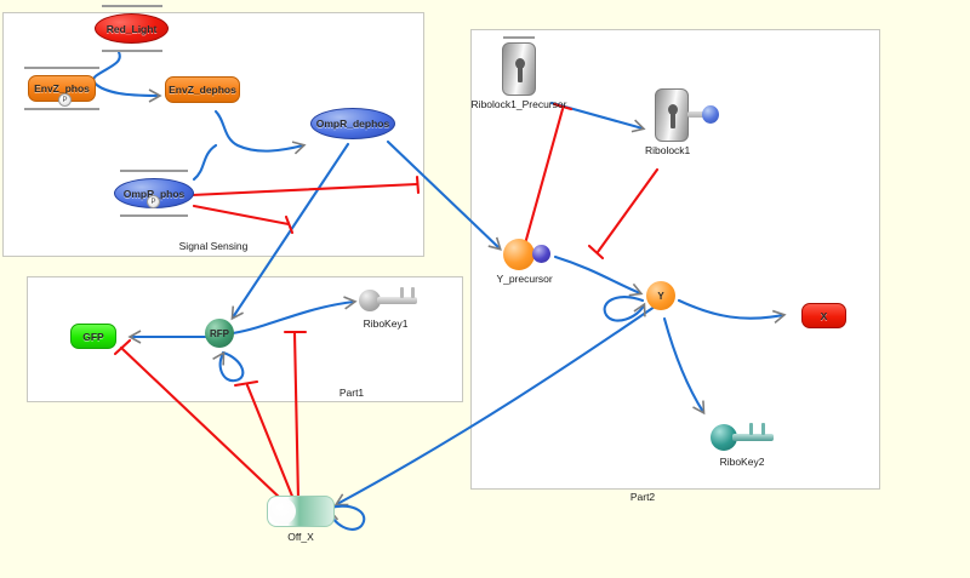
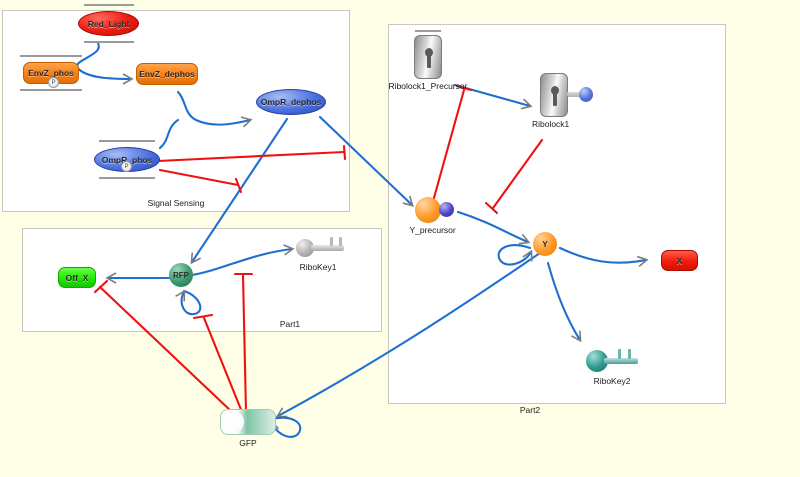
  Signal Sensing
  Part1
  Part2
  Red_Light
  EnvZ_phos
  EnvZ_dephos
  OmpR_dephos
  OmpR_phos
- GFP
+ Off_X
  RFP
  RiboKey1
- Off_X
+ GFP
  Ribolock1_Precursor
  Ribolock1
  Y_precursor
  Y
  X
  RiboKey2
